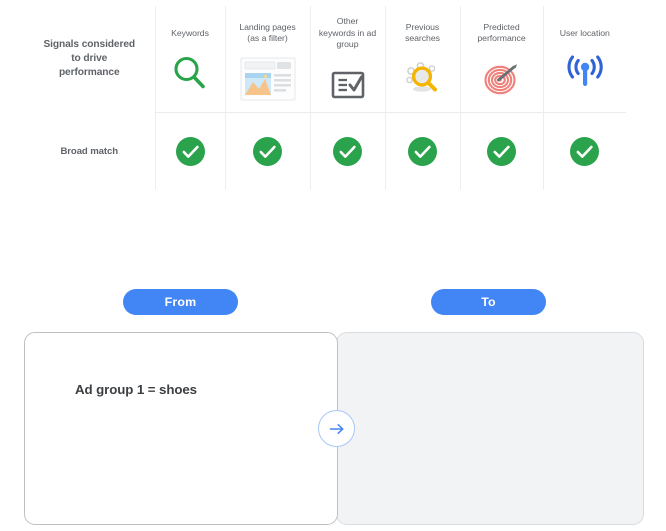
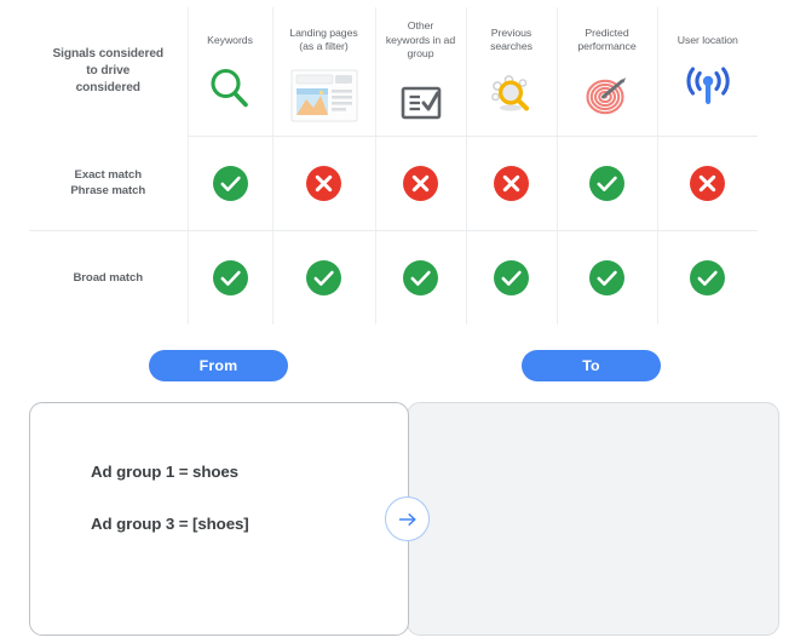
- Signals considered to drive performance	Keywords	Landing pages (as a filter)	Other keywords in ad group	Previous searches	Predicted performance	User location
+ Signals considered to drive considered	Keywords	Landing pages (as a filter)	Other keywords in ad group	Previous searches	Predicted performance	User location
+ Exact match Phrase match
  Broad match
  From
  To
  Ad group 1 = shoes
+ Ad group 3 = [shoes]
